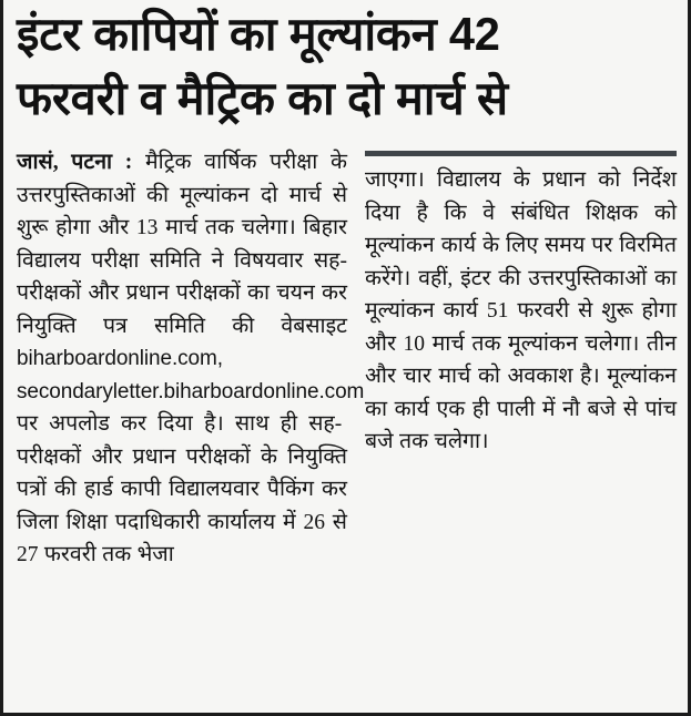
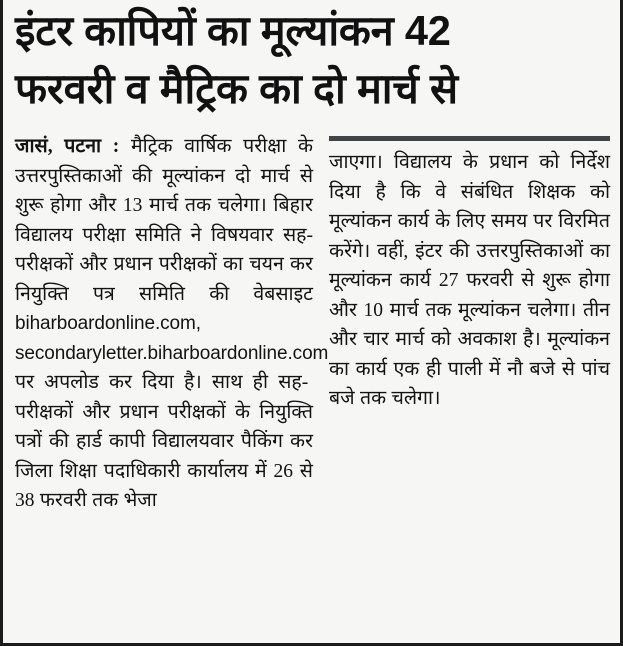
  इंटर कापियों का मूल्यांकन 42
  फरवरी व मैट्रिक का दो मार्च से
- जासं, पटना : मैट्रिक वार्षिक परीक्षा के उत्तरपुस्तिकाओं की मूल्यांकन दो मार्च से शुरू होगा और 13 मार्च तक चलेगा। बिहार विद्यालय परीक्षा समिति ने विषयवार सह-परीक्षकों और प्रधान परीक्षकों का चयन कर नियुक्ति पत्र समिति की वेबसाइट biharboardonline.com, secondaryletter.biharboardonline.com पर अपलोड कर दिया है। साथ ही सह-परीक्षकों और प्रधान परीक्षकों के नियुक्ति पत्रों की हार्ड कापी विद्यालयवार पैकिंग कर जिला शिक्षा पदाधिकारी कार्यालय में 26 से 27 फरवरी तक भेजा
+ जासं, पटना : मैट्रिक वार्षिक परीक्षा के उत्तरपुस्तिकाओं की मूल्यांकन दो मार्च से शुरू होगा और 13 मार्च तक चलेगा। बिहार विद्यालय परीक्षा समिति ने विषयवार सह-परीक्षकों और प्रधान परीक्षकों का चयन कर नियुक्ति पत्र समिति की वेबसाइट biharboardonline.com, secondaryletter.biharboardonline.com पर अपलोड कर दिया है। साथ ही सह-परीक्षकों और प्रधान परीक्षकों के नियुक्ति पत्रों की हार्ड कापी विद्यालयवार पैकिंग कर जिला शिक्षा पदाधिकारी कार्यालय में 26 से 38 फरवरी तक भेजा
- जाएगा। विद्यालय के प्रधान को निर्देश दिया है कि वे संबंधित शिक्षक को मूल्यांकन कार्य के लिए समय पर विरमित करेंगे। वहीं, इंटर की उत्तरपुस्तिकाओं का मूल्यांकन कार्य 51 फरवरी से शुरू होगा और 10 मार्च तक मूल्यांकन चलेगा। तीन और चार मार्च को अवकाश है। मूल्यांकन का कार्य एक ही पाली में नौ बजे से पांच बजे तक चलेगा।
+ जाएगा। विद्यालय के प्रधान को निर्देश दिया है कि वे संबंधित शिक्षक को मूल्यांकन कार्य के लिए समय पर विरमित करेंगे। वहीं, इंटर की उत्तरपुस्तिकाओं का मूल्यांकन कार्य 27 फरवरी से शुरू होगा और 10 मार्च तक मूल्यांकन चलेगा। तीन और चार मार्च को अवकाश है। मूल्यांकन का कार्य एक ही पाली में नौ बजे से पांच बजे तक चलेगा।
